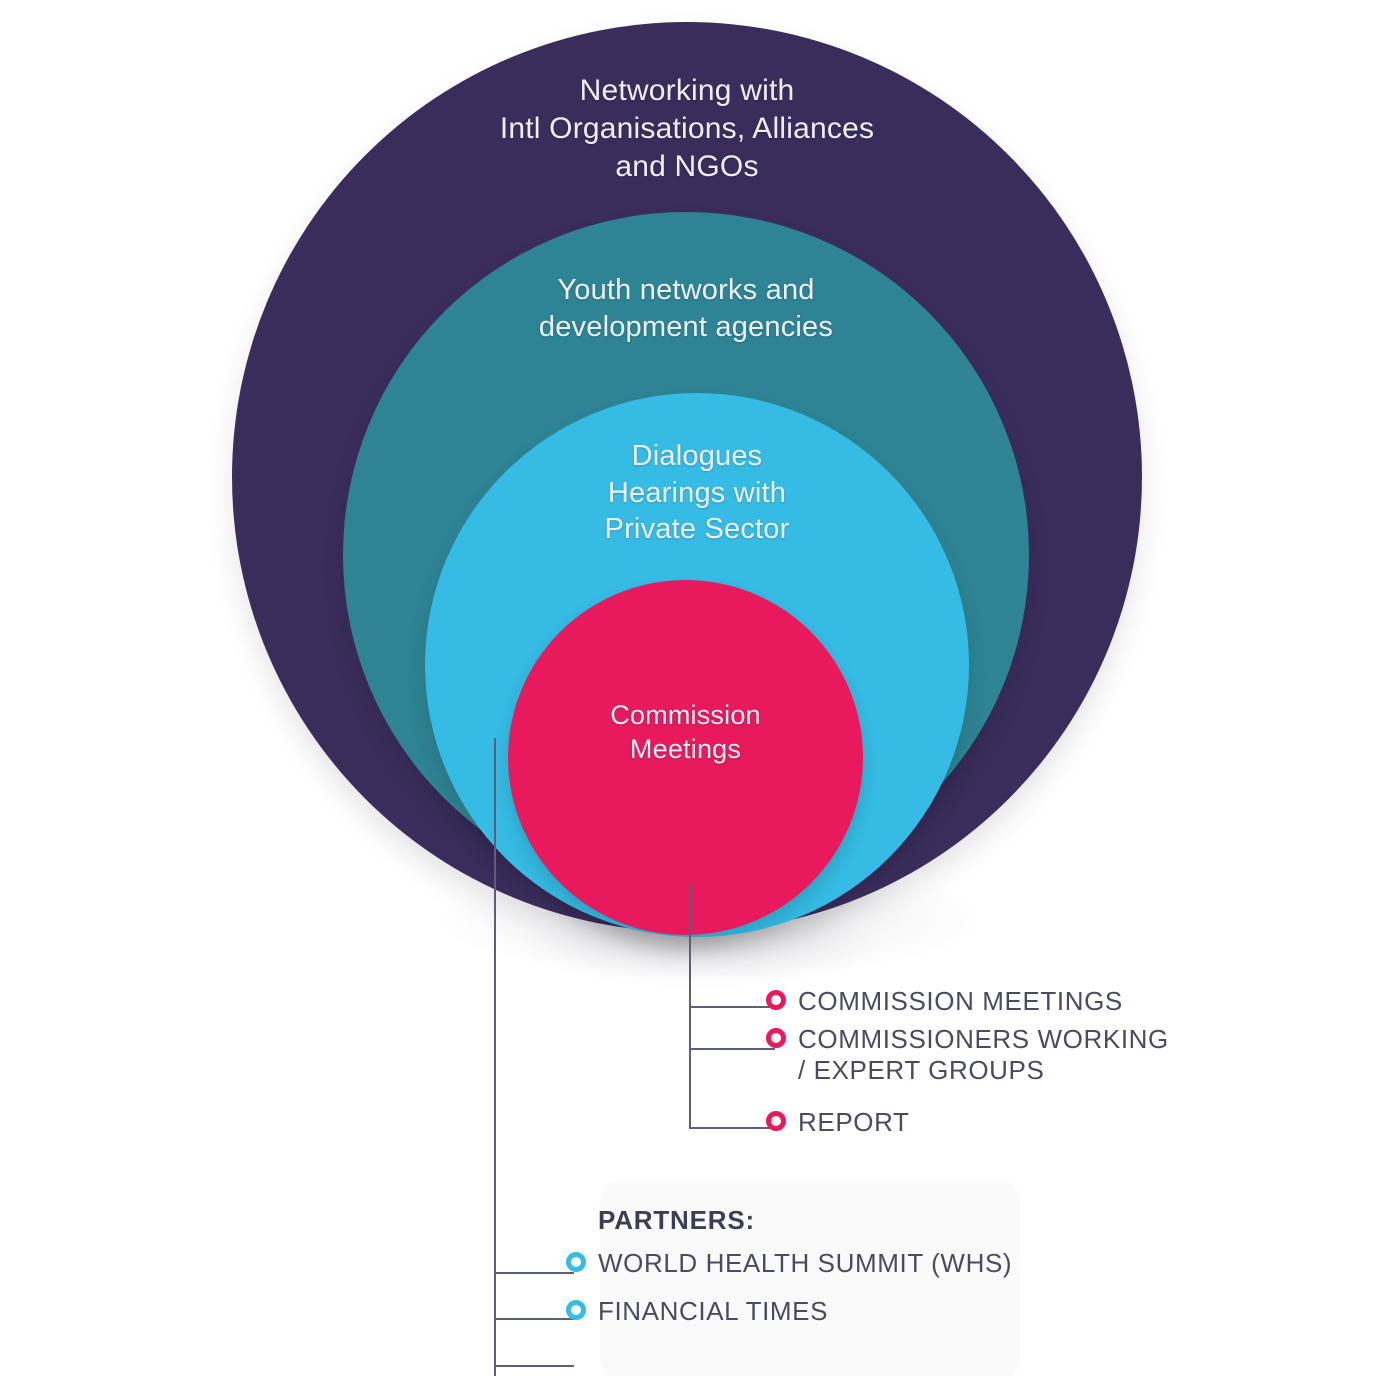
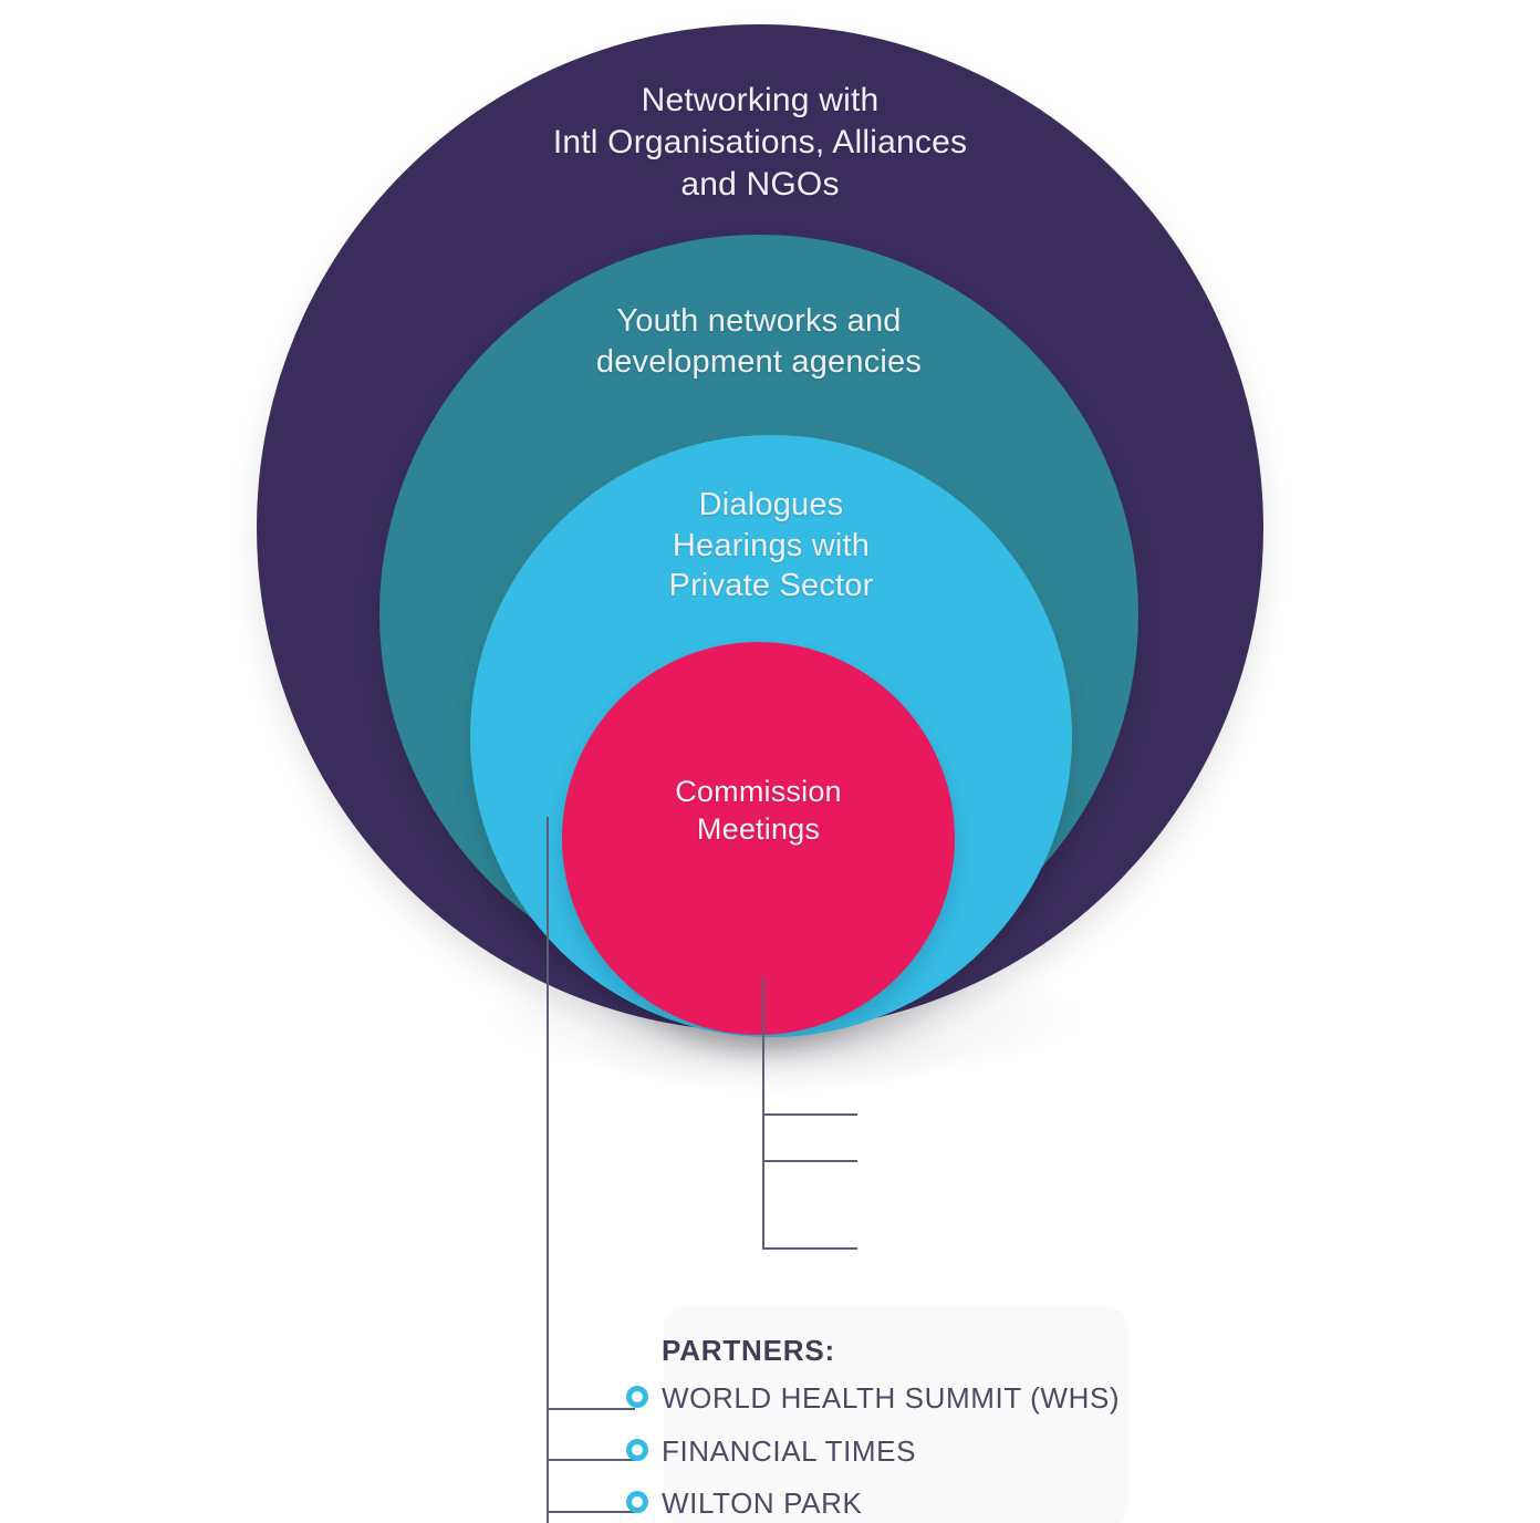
  Networking with
  Intl Organisations, Alliances
  and NGOs
  Youth networks and
  development agencies
  Dialogues
  Hearings with
  Private Sector
  Commission
  Meetings
- COMMISSION MEETINGS
- COMMISSIONERS WORKING
- / EXPERT GROUPS
- REPORT
  PARTNERS:
  WORLD HEALTH SUMMIT (WHS)
  FINANCIAL TIMES
+ WILTON PARK
